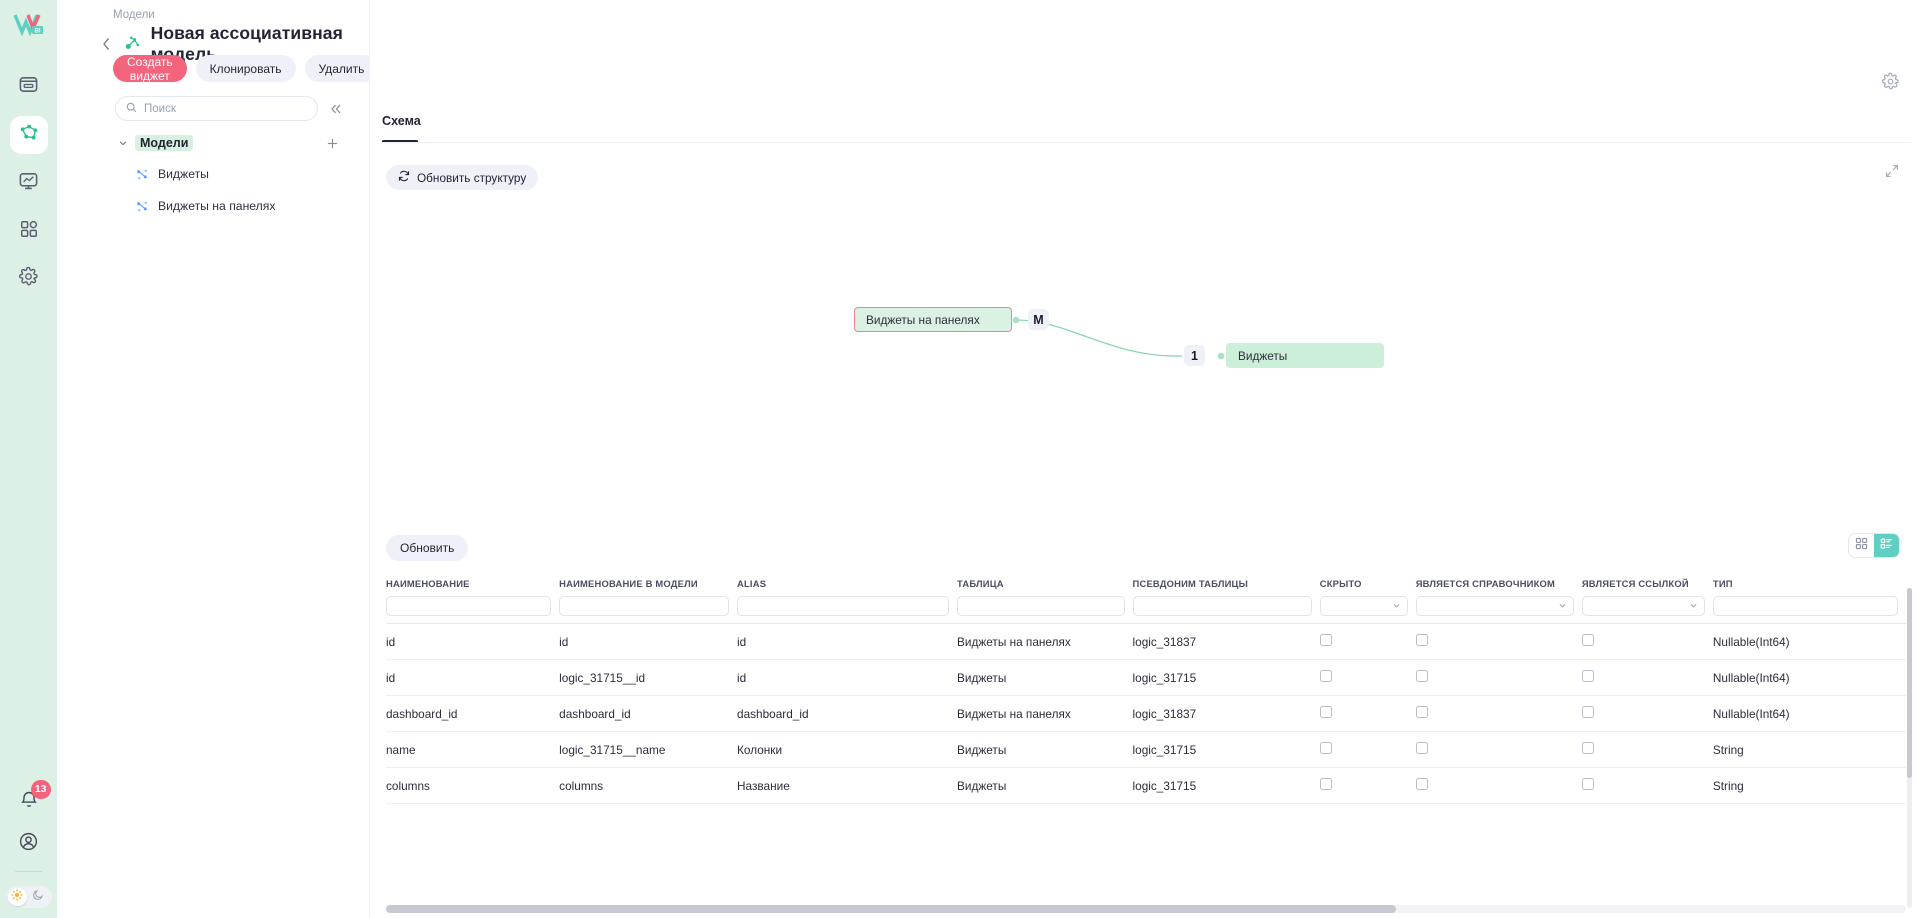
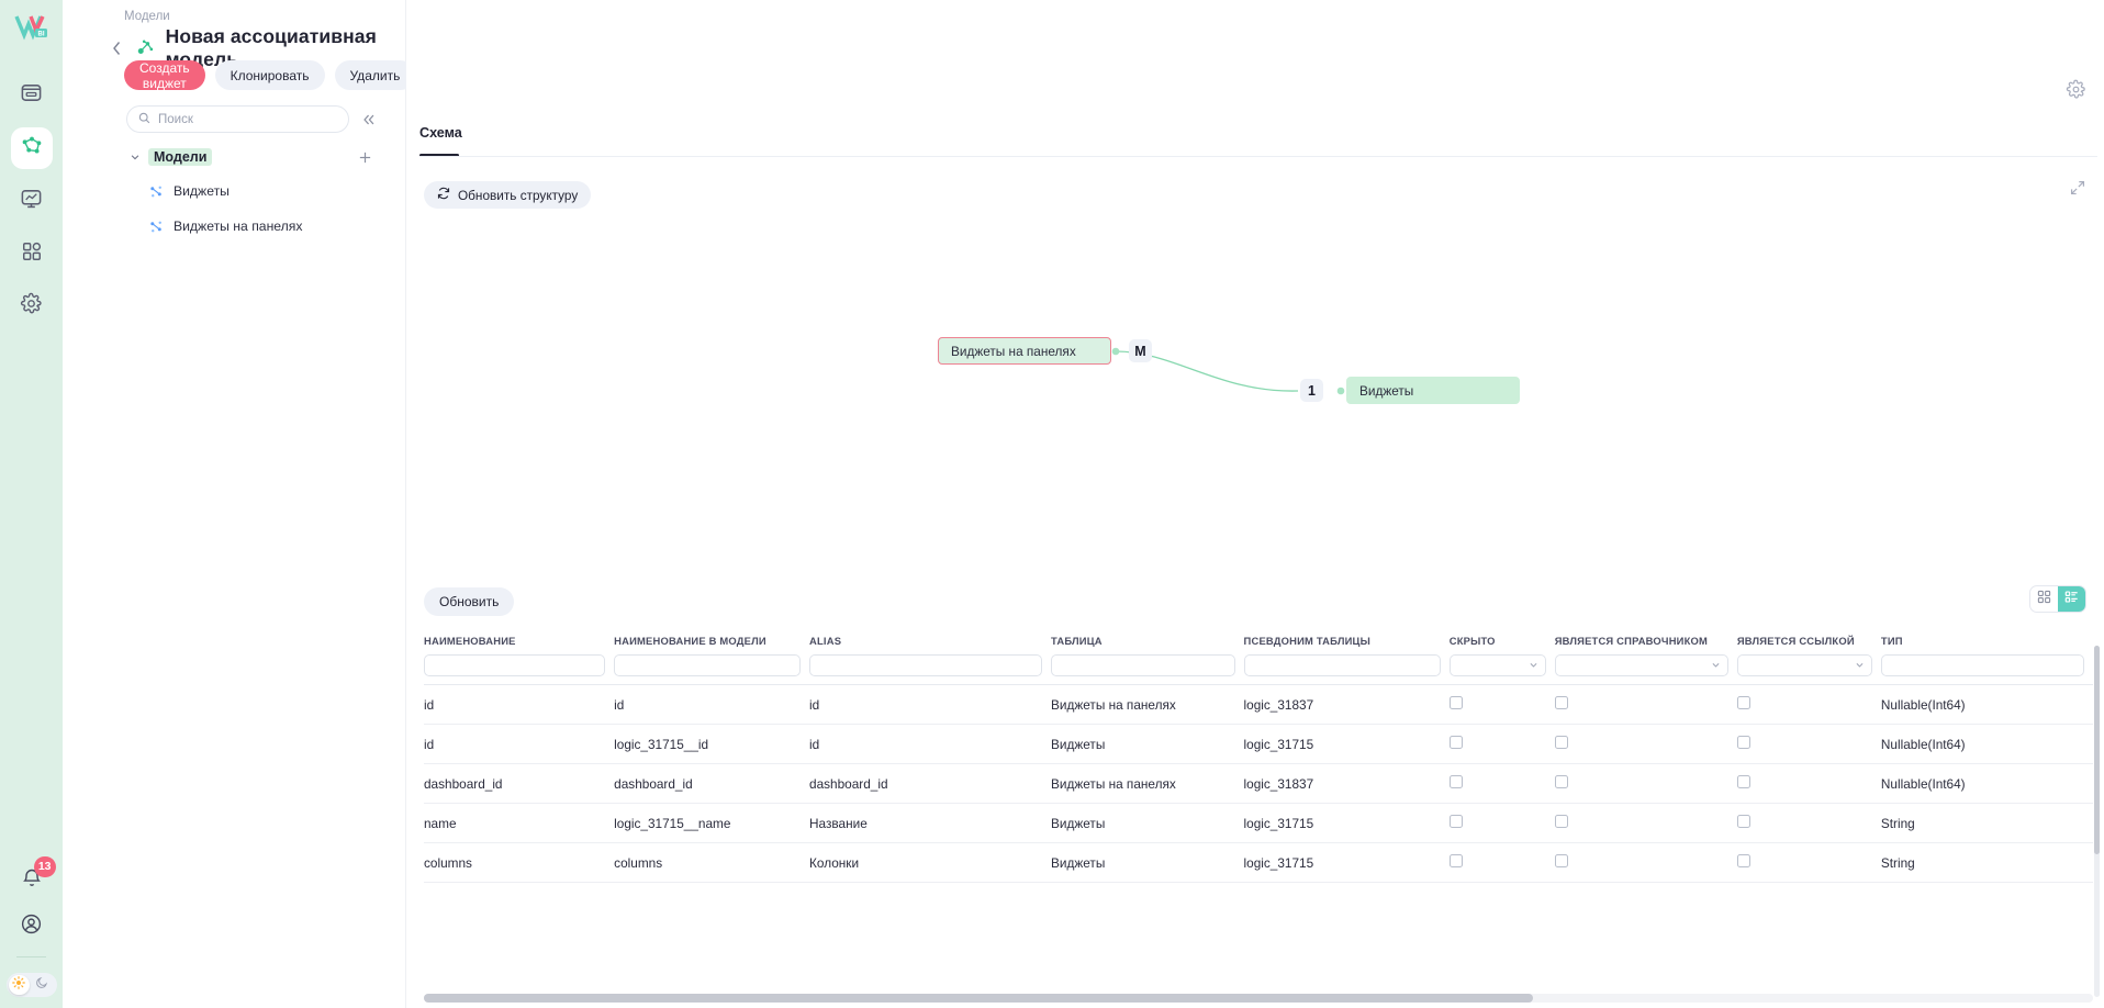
  13
  Модели
  Новая ассоциативная модель
  Создать виджет
  Клонировать
  Удалить
  Поиск
  Модели
  Виджеты
  Виджеты на панелях
  Схема
  Обновить структуру
  Виджеты на панелях
  M
  1
  Виджеты
  Обновить
  НАИМЕНОВАНИЕ	НАИМЕНОВАНИЕ В МОДЕЛИ	ALIAS	ТАБЛИЦА	ПСЕВДОНИМ ТАБЛИЦЫ	СКРЫТО	ЯВЛЯЕТСЯ СПРАВОЧНИКОМ	ЯВЛЯЕТСЯ ССЫЛКОЙ	ТИП
  id	id	id	Виджеты на панелях	logic_31837				Nullable(Int64)
  id	logic_31715__id	id	Виджеты	logic_31715				Nullable(Int64)
  dashboard_id	dashboard_id	dashboard_id	Виджеты на панелях	logic_31837				Nullable(Int64)
- name	logic_31715__name	Колонки	Виджеты	logic_31715				String
+ name	logic_31715__name	Название	Виджеты	logic_31715				String
- columns	columns	Название	Виджеты	logic_31715				String
+ columns	columns	Колонки	Виджеты	logic_31715				String
